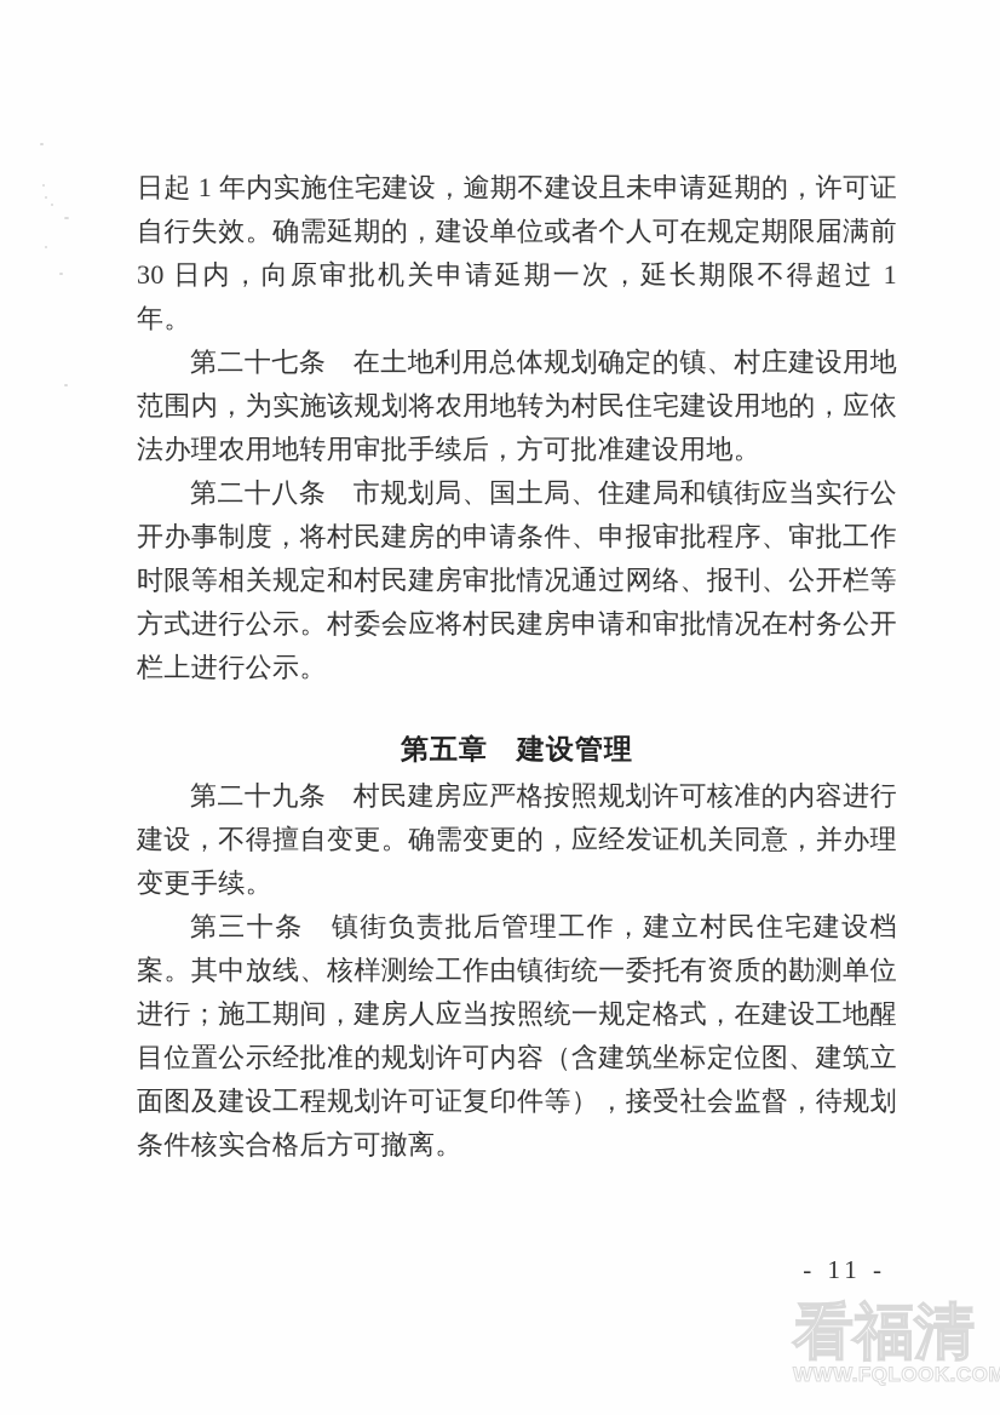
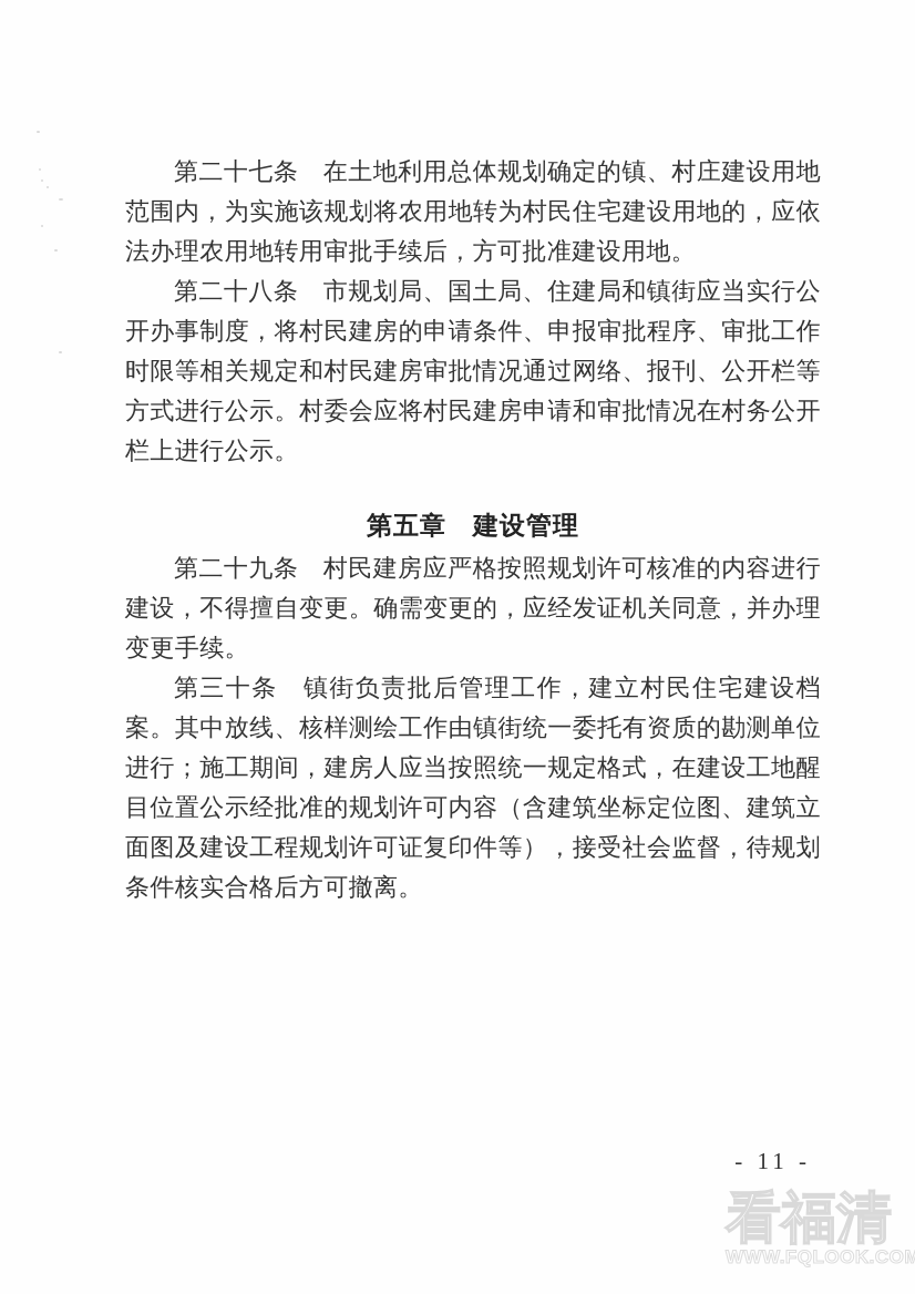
- 日起 1 年内实施住宅建设，逾期不建设且未申请延期的，许可证自行失效。确需延期的，建设单位或者个人可在规定期限届满前 30 日内，向原审批机关申请延期一次，延长期限不得超过 1 年。
  第二十七条 在土地利用总体规划确定的镇、村庄建设用地范围内，为实施该规划将农用地转为村民住宅建设用地的，应依法办理农用地转用审批手续后，方可批准建设用地。
  第二十八条 市规划局、国土局、住建局和镇街应当实行公开办事制度，将村民建房的申请条件、申报审批程序、审批工作时限等相关规定和村民建房审批情况通过网络、报刊、公开栏等方式进行公示。村委会应将村民建房申请和审批情况在村务公开栏上进行公示。
  第五章 建设管理
  第二十九条 村民建房应严格按照规划许可核准的内容进行建设，不得擅自变更。确需变更的，应经发证机关同意，并办理变更手续。
  第三十条 镇街负责批后管理工作，建立村民住宅建设档案。其中放线、核样测绘工作由镇街统一委托有资质的勘测单位进行；施工期间，建房人应当按照统一规定格式，在建设工地醒目位置公示经批准的规划许可内容（含建筑坐标定位图、建筑立面图及建设工程规划许可证复印件等），接受社会监督，待规划条件核实合格后方可撤离。
  - 11 -
  看福清
  WWW.FQLOOK.COM
